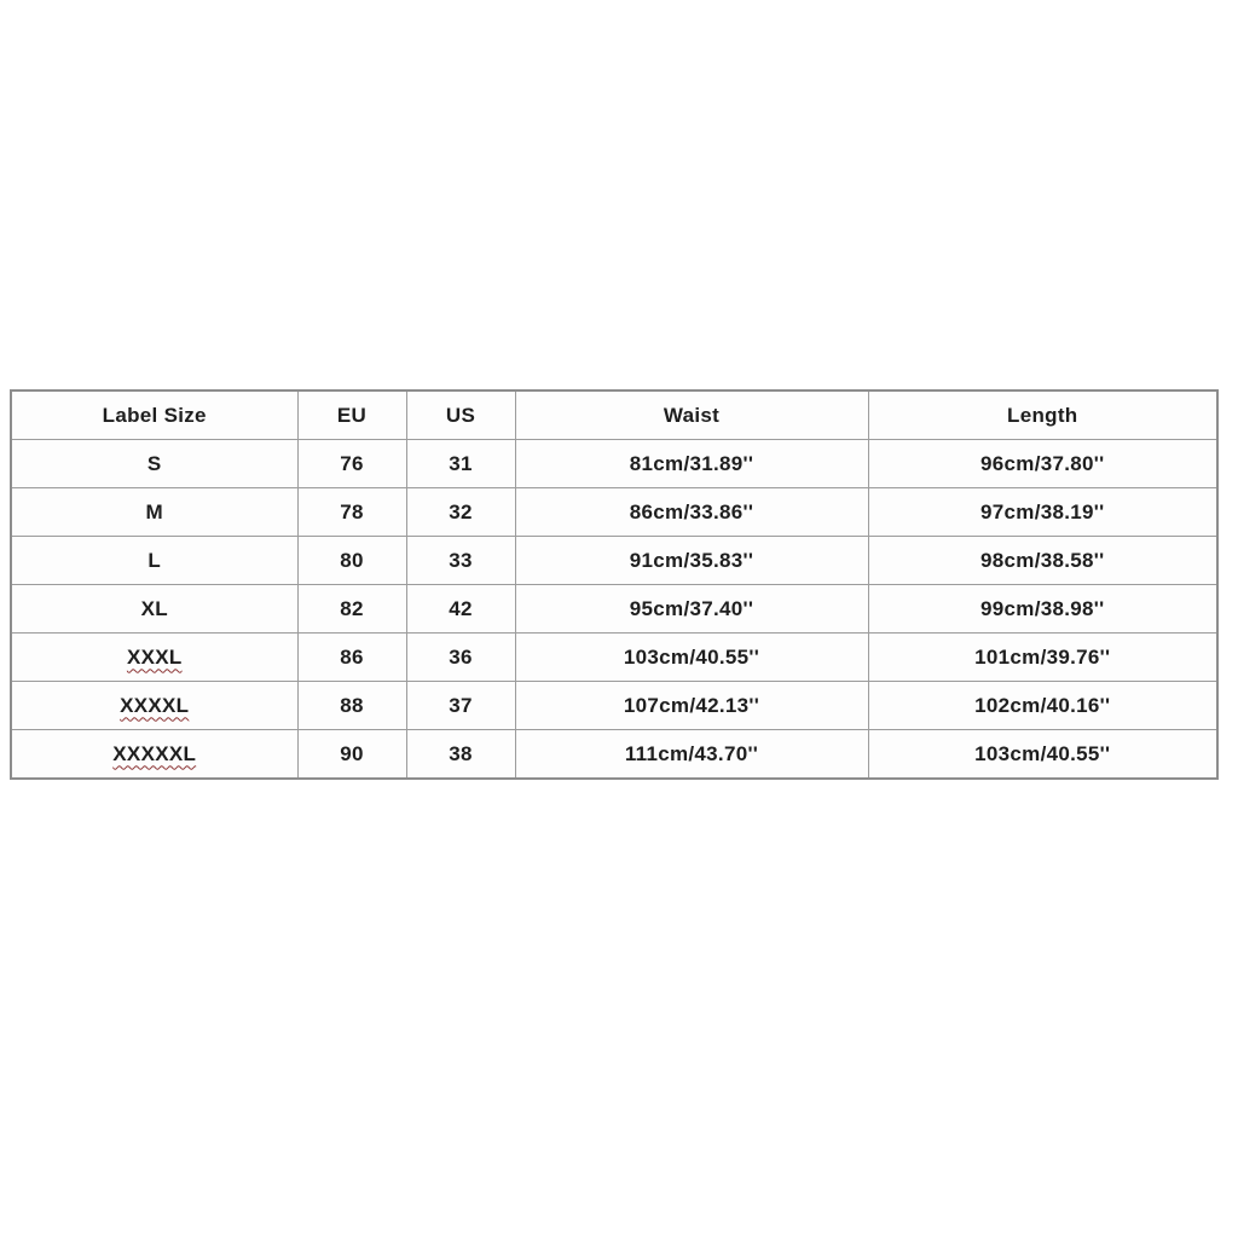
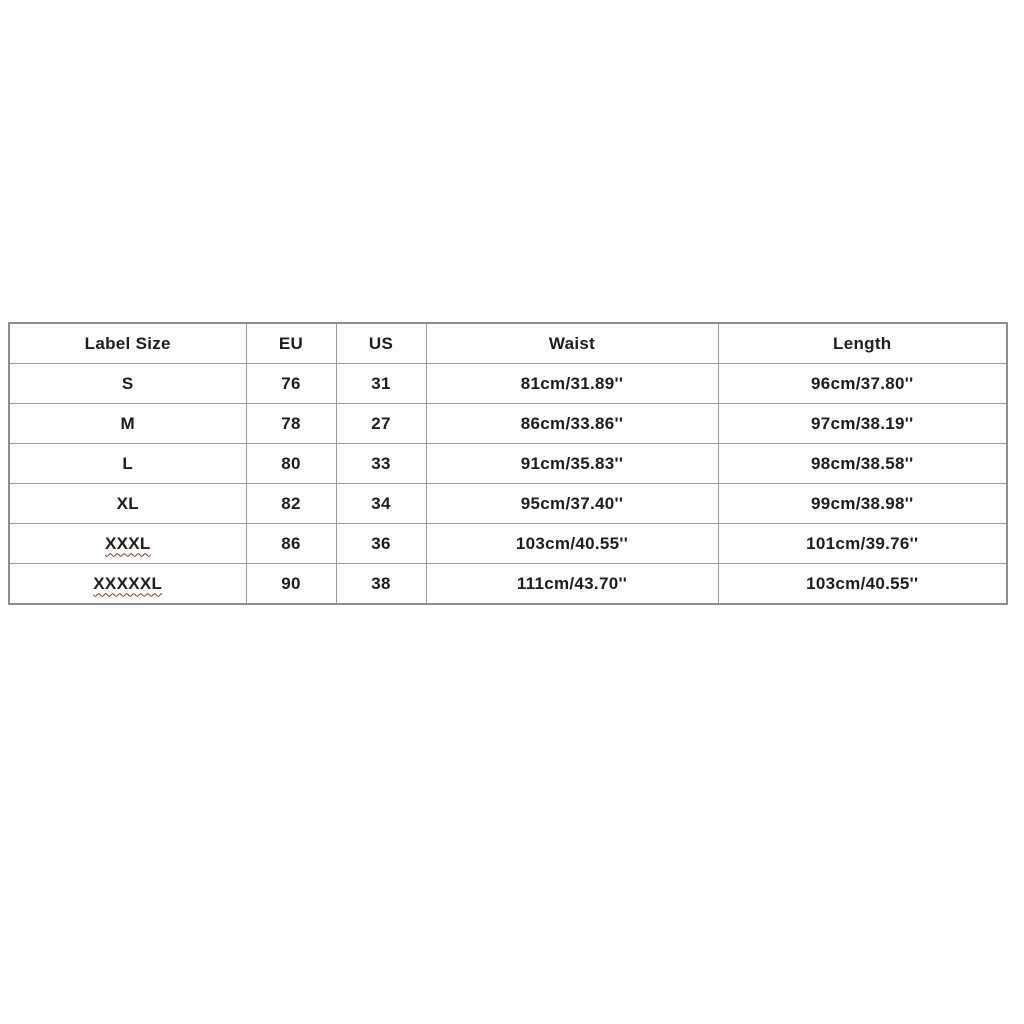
  Label Size	EU	US	Waist	Length
  S	76	31	81cm/31.89''	96cm/37.80''
- M	78	32	86cm/33.86''	97cm/38.19''
+ M	78	27	86cm/33.86''	97cm/38.19''
  L	80	33	91cm/35.83''	98cm/38.58''
- XL	82	42	95cm/37.40''	99cm/38.98''
+ XL	82	34	95cm/37.40''	99cm/38.98''
  XXXL	86	36	103cm/40.55''	101cm/39.76''
- XXXXL	88	37	107cm/42.13''	102cm/40.16''
  XXXXXL	90	38	111cm/43.70''	103cm/40.55''
